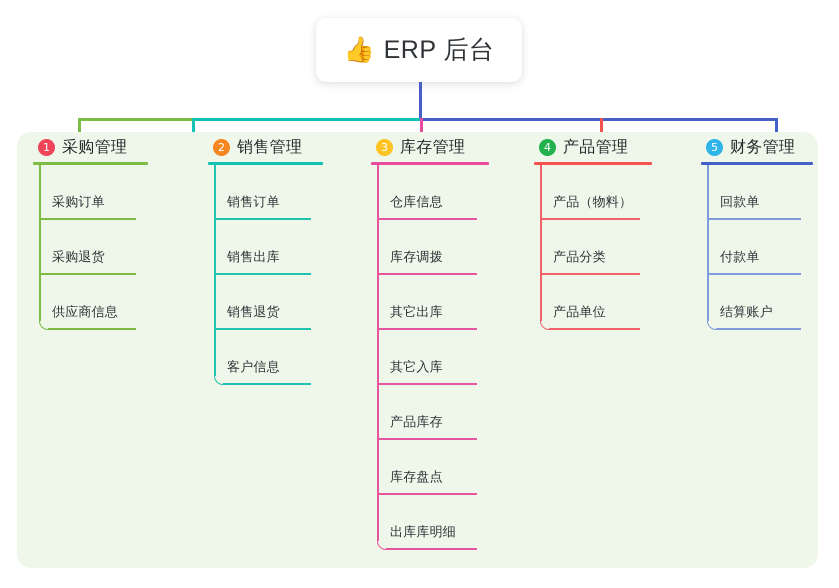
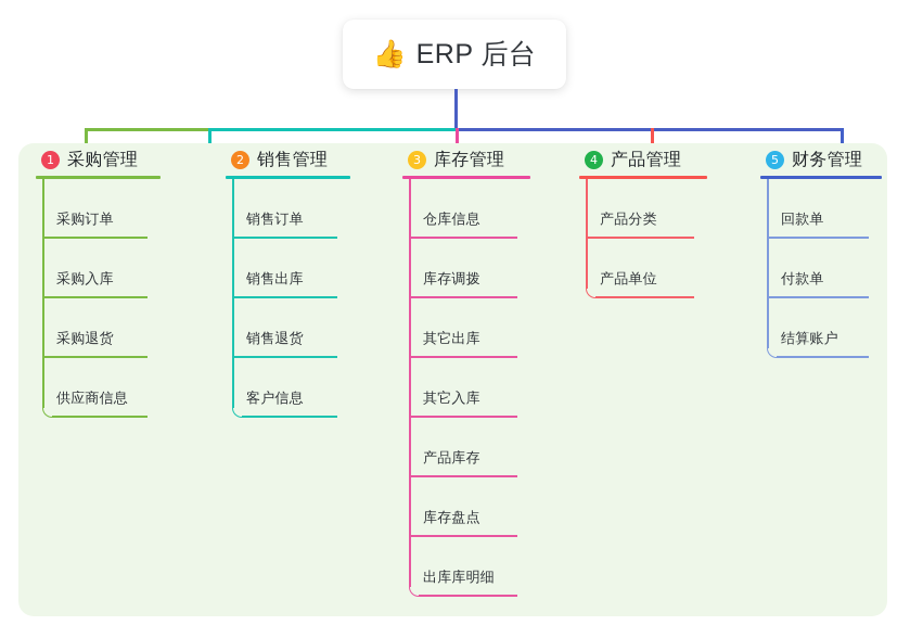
  👍
  ERP 后台
  1
  采购管理
  采购订单
+ 采购入库
  采购退货
  供应商信息
  2
  销售管理
  销售订单
  销售出库
  销售退货
  客户信息
  3
  库存管理
  仓库信息
  库存调拨
  其它出库
  其它入库
  产品库存
  库存盘点
  出库库明细
  4
  产品管理
- 产品（物料）
  产品分类
  产品单位
  5
  财务管理
  回款单
  付款单
  结算账户
